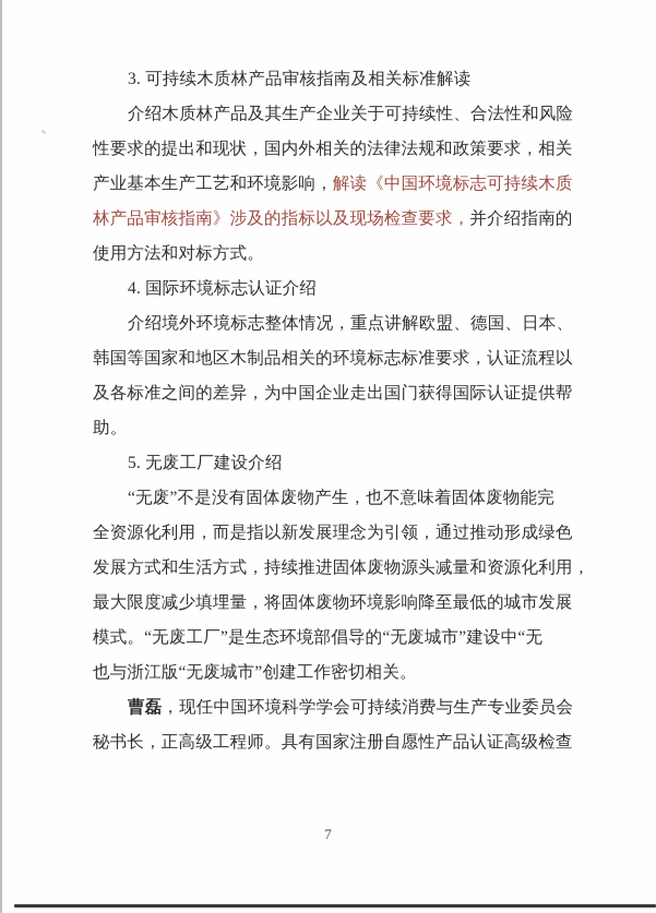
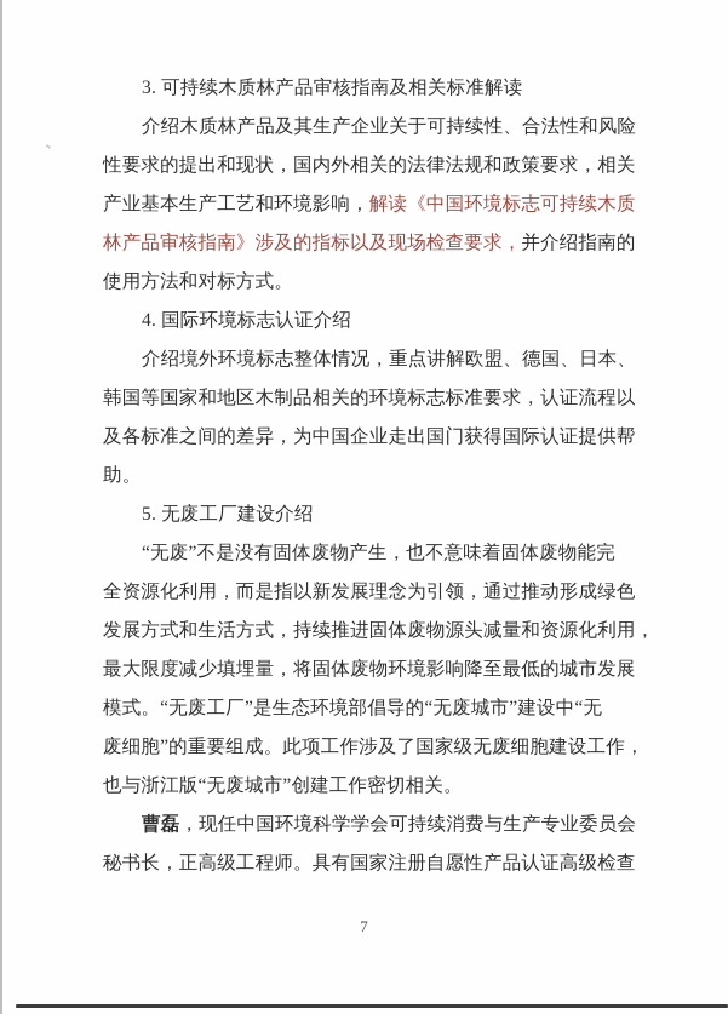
  3. 可持续木质林产品审核指南及相关标准解读
  介绍木质林产品及其生产企业关于可持续性、合法性和风险
  性要求的提出和现状，国内外相关的法律法规和政策要求，相关
  产业基本生产工艺和环境影响，解读《中国环境标志可持续木质
  林产品审核指南》涉及的指标以及现场检查要求，并介绍指南的
  使用方法和对标方式。
  4. 国际环境标志认证介绍
  介绍境外环境标志整体情况，重点讲解欧盟、德国、日本、
  韩国等国家和地区木制品相关的环境标志标准要求，认证流程以
  及各标准之间的差异，为中国企业走出国门获得国际认证提供帮
  助。
  5. 无废工厂建设介绍
  “无废”不是没有固体废物产生，也不意味着固体废物能完
  全资源化利用，而是指以新发展理念为引领，通过推动形成绿色
  发展方式和生活方式，持续推进固体废物源头减量和资源化利用，
  最大限度减少填埋量，将固体废物环境影响降至最低的城市发展
  模式。“无废工厂”是生态环境部倡导的“无废城市”建设中“无
+ 废细胞”的重要组成。此项工作涉及了国家级无废细胞建设工作，
  也与浙江版“无废城市”创建工作密切相关。
  曹磊，现任中国环境科学学会可持续消费与生产专业委员会
  秘书长，正高级工程师。具有国家注册自愿性产品认证高级检查
  7
